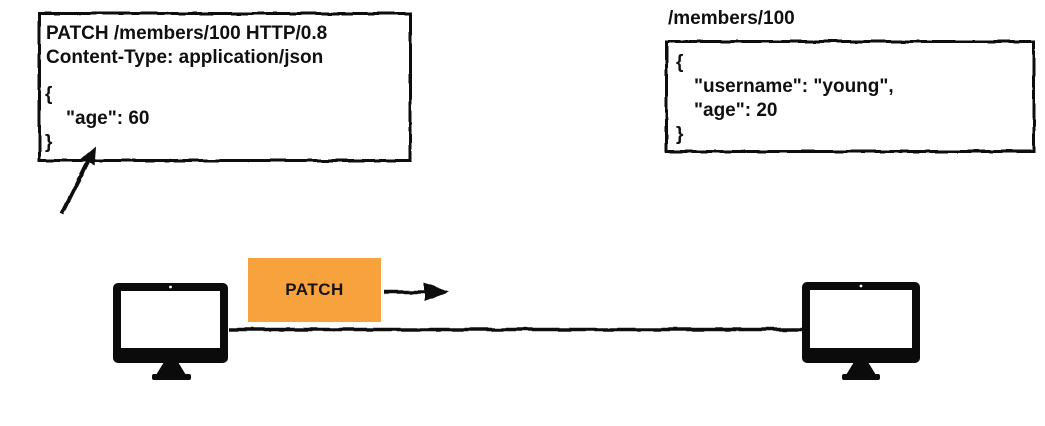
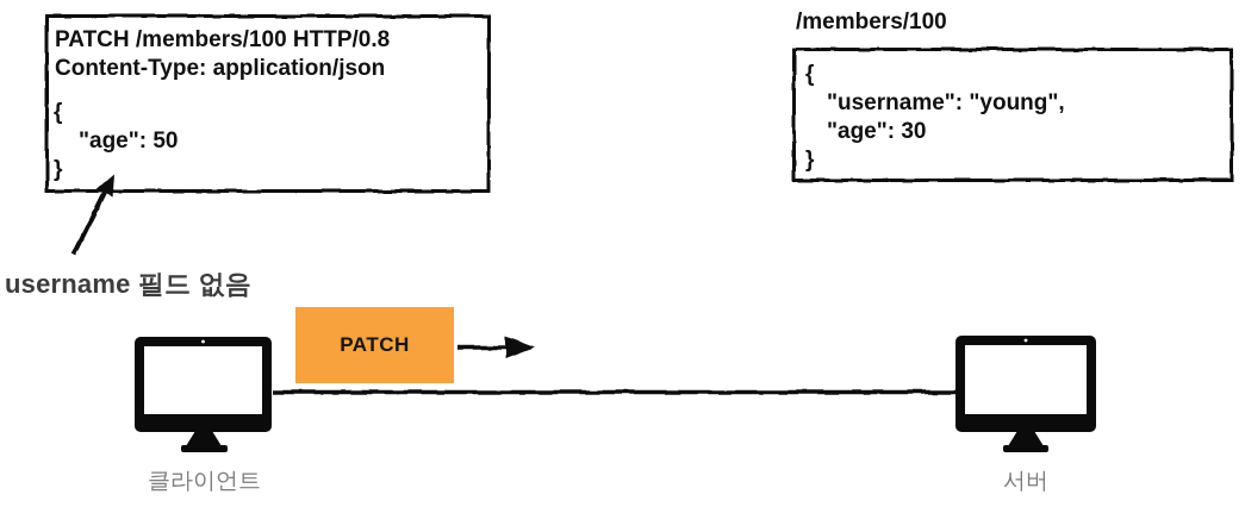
  PATCH /members/100 HTTP/0.8
  Content-Type: application/json
  {
- "age": 60
+ "age": 50
  }
  /members/100
  {
  "username": "young",
- "age": 20
+ "age": 30
  }
+ username 필드 없음
  PATCH
+ 클라이언트
+ 서버
